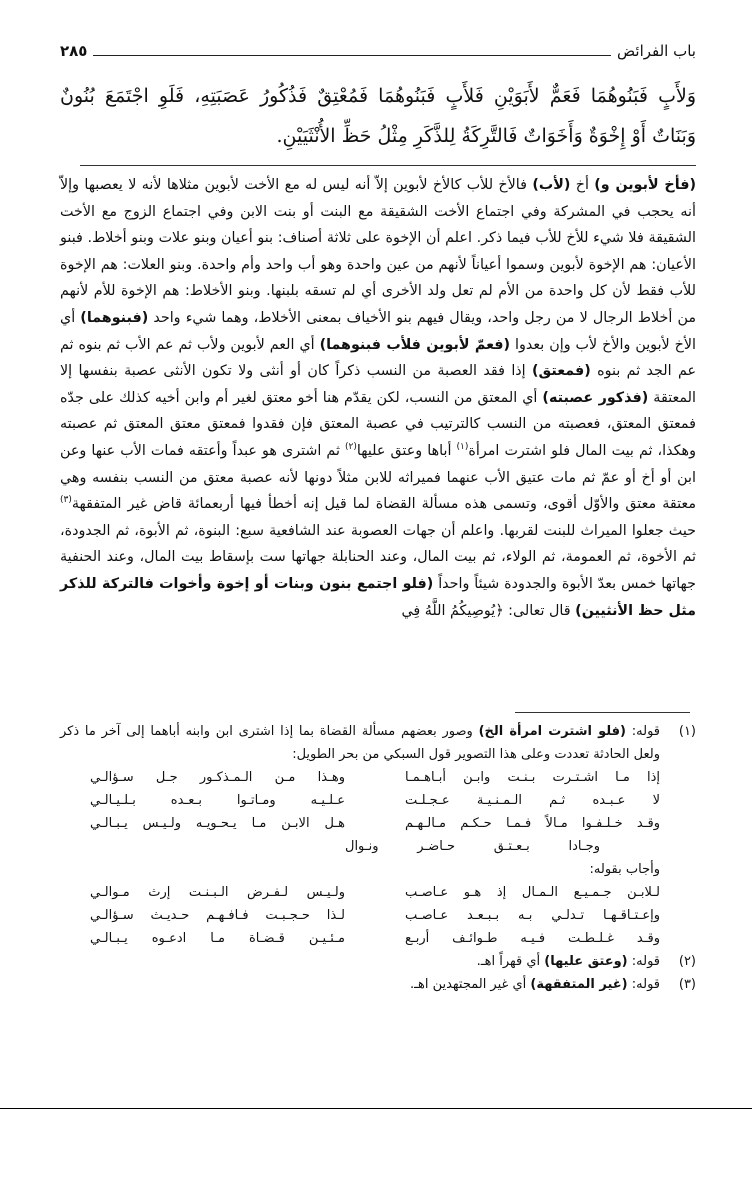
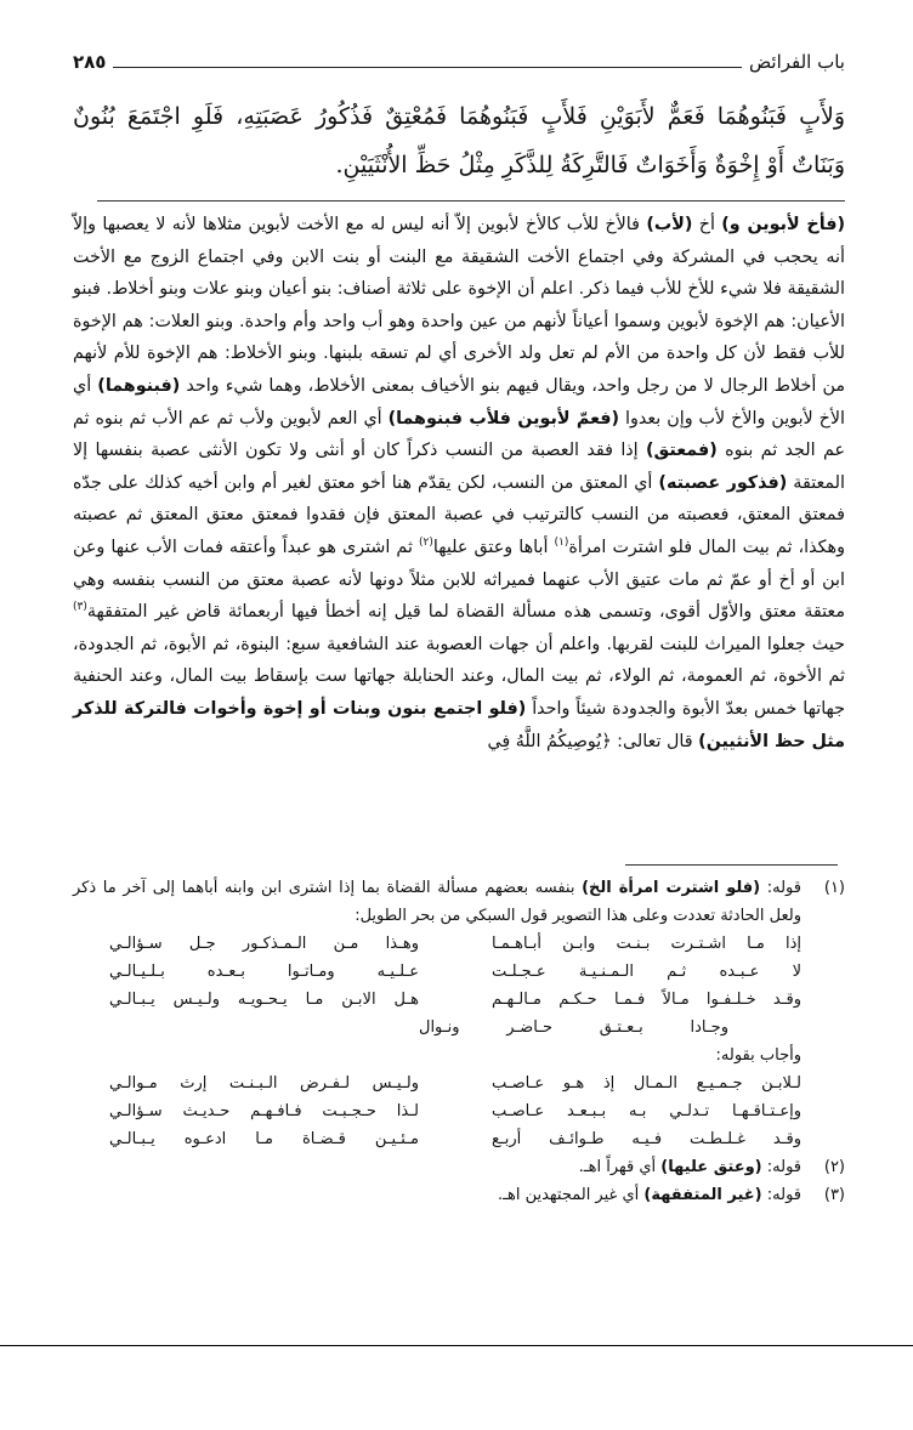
  باب الفرائض
  ٢٨٥
  وَلأَبٍ فَبَنُوهُمَا فَعَمٌّ لأَبَوَيْنِ فَلأَبٍ فَبَنُوهُمَا فَمُعْتِقٌ فَذُكُورُ عَصَبَتِهِ، فَلَوِ اجْتَمَعَ بُنُونٌ وَبَنَاتٌ أَوْ إِخْوَةٌ وَأَخَوَاتٌ فَالتَّرِكَةُ لِلذَّكَرِ مِثْلُ حَظِّ الأُنْثَيَيْنِ.
  (فأخ لأبوين و) أخ (لأب) فالأخ للأب كالأخ لأبوين إلاّ أنه ليس له مع الأخت لأبوين مثلاها لأنه لا يعصبها وإلاّ أنه يحجب في المشركة وفي اجتماع الأخت الشقيقة مع البنت أو بنت الابن وفي اجتماع الزوج مع الأخت الشقيقة فلا شيء للأخ للأب فيما ذكر. اعلم أن الإخوة على ثلاثة أصناف: بنو أعيان وبنو علات وبنو أخلاط. فبنو الأعيان: هم الإخوة لأبوين وسموا أعياناً لأنهم من عين واحدة وهو أب واحد وأم واحدة. وبنو العلات: هم الإخوة للأب فقط لأن كل واحدة من الأم لم تعل ولد الأخرى أي لم تسقه بلبنها. وبنو الأخلاط: هم الإخوة للأم لأنهم من أخلاط الرجال لا من رجل واحد، ويقال فيهم بنو الأخياف بمعنى الأخلاط، وهما شيء واحد (فبنوهما) أي الأخ لأبوين والأخ لأب وإن بعدوا (فعمّ لأبوين فلأب فبنوهما) أي العم لأبوين ولأب ثم عم الأب ثم بنوه ثم عم الجد ثم بنوه (فمعتق) إذا فقد العصبة من النسب ذكراً كان أو أنثى ولا تكون الأنثى عصبة بنفسها إلا المعتقة (فذكور عصبته) أي المعتق من النسب، لكن يقدّم هنا أخو معتق لغير أم وابن أخيه كذلك على جدّه فمعتق المعتق، فعصبته من النسب كالترتيب في عصبة المعتق فإن فقدوا فمعتق معتق المعتق ثم عصبته وهكذا، ثم بيت المال فلو اشترت امرأة(١) أباها وعتق عليها(٢) ثم اشترى هو عبداً وأعتقه فمات الأب عنها وعن ابن أو أخ أو عمّ ثم مات عتيق الأب عنهما فميراثه للابن مثلاً دونها لأنه عصبة معتق من النسب بنفسه وهي معتقة معتق والأوّل أقوى، وتسمى هذه مسألة القضاة لما قيل إنه أخطأ فيها أربعمائة قاض غير المتفقهة(٣) حيث جعلوا الميراث للبنت لقربها. واعلم أن جهات العصوبة عند الشافعية سبع: البنوة، ثم الأبوة، ثم الجدودة، ثم الأخوة، ثم العمومة، ثم الولاء، ثم بيت المال، وعند الحنابلة جهاتها ست بإسقاط بيت المال، وعند الحنفية جهاتها خمس بعدّ الأبوة والجدودة شيئاً واحداً (فلو اجتمع بنون وبنات أو إخوة وأخوات فالتركة للذكر مثل حظ الأنثيين) قال تعالى: ﴿يُوصِيكُمُ اللَّهُ فِي
  (١)
- قوله: (فلو اشترت امرأة الخ) وصور بعضهم مسألة القضاة بما إذا اشترى ابن وابنه أباهما إلى آخر ما ذكر ولعل الحادثة تعددت وعلى هذا التصوير قول السبكي من بحر الطويل:
+ قوله: (فلو اشترت امرأة الخ) بنفسه بعضهم مسألة القضاة بما إذا اشترى ابن وابنه أباهما إلى آخر ما ذكر ولعل الحادثة تعددت وعلى هذا التصوير قول السبكي من بحر الطويل:
  إذا مـا اشـتـرت بـنـت وابـن أبـاهـمـا
  وهـذا مـن الـمـذكـور جـل سـؤالـي
  لا عـبـده ثـم الـمـنـيـة عـجـلـت
  عـلـيـه ومـاتـوا بـعـده بـلـيـالـي
  وقـد خـلـفـوا مـالاً فـمـا حـكـم مـالـهـم
  هـل الابـن مـا يـحـويـه ولـيـس يـبـالـي
  وجـادا بـعـتـق حـاضـر ونـوال
  وأجاب بقوله:
  لـلابـن جـمـيـع الـمـال إذ هـو عـاصـب
  ولـيـس لـفـرض الـبـنـت إرث مـوالـي
  وإعـتـاقـهـا تـدلـي بـه بـبـعـد عـاصـب
  لـذا حـجـبـت فـافـهـم حـديـث سـؤالـي
  وقـد غـلـطـت فـيـه طـوائـف أربـع
  مـئـيـن قـضـاة مـا ادعـوه يـبـالـي
  (٢)
  قوله: (وعتق عليها) أي قهراً اهـ.
  (٣)
  قوله: (غير المتفقهة) أي غير المجتهدين اهـ.
